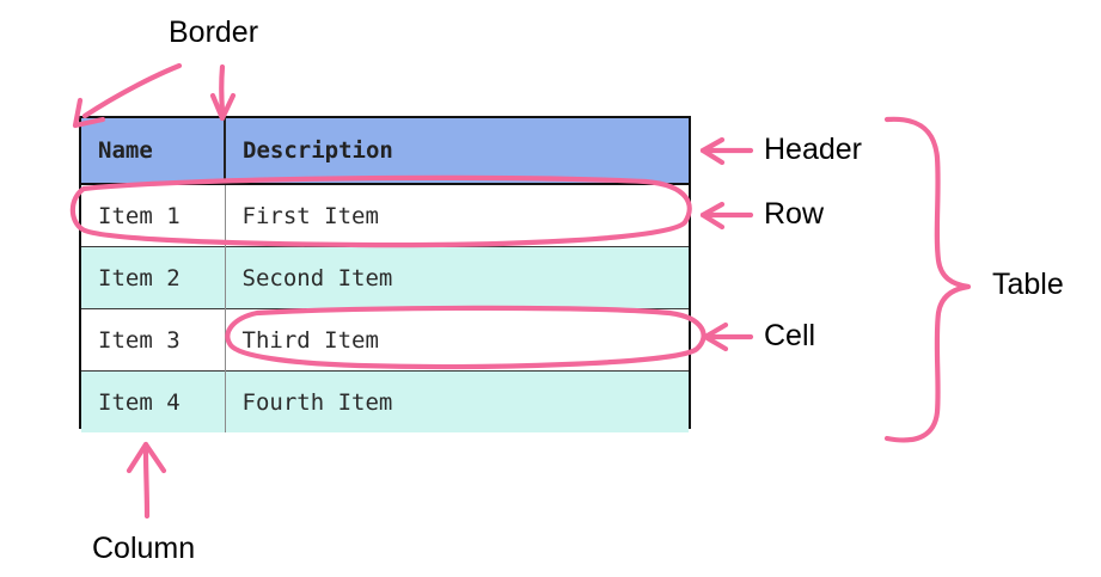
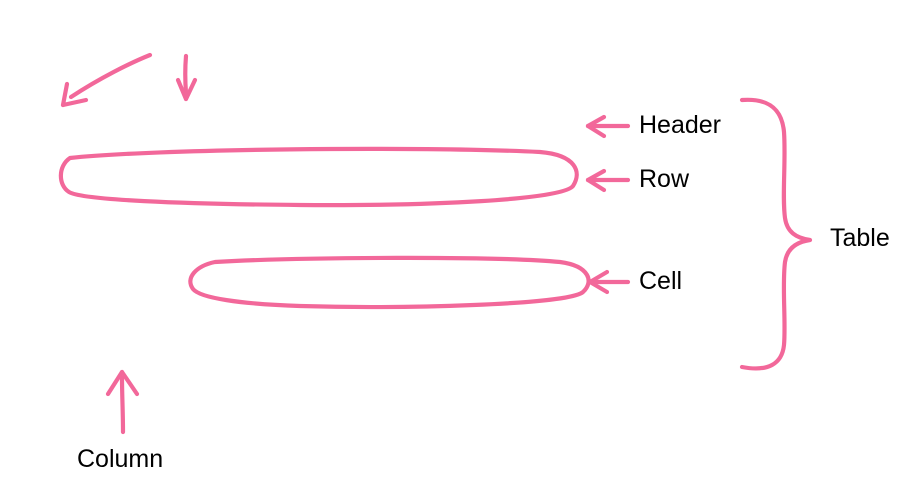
- Name	Description
- Item 1	First Item
- Item 2	Second Item
- Item 3	Third Item
- Item 4	Fourth Item
- Border
  Header
  Row
  Cell
  Table
  Column
